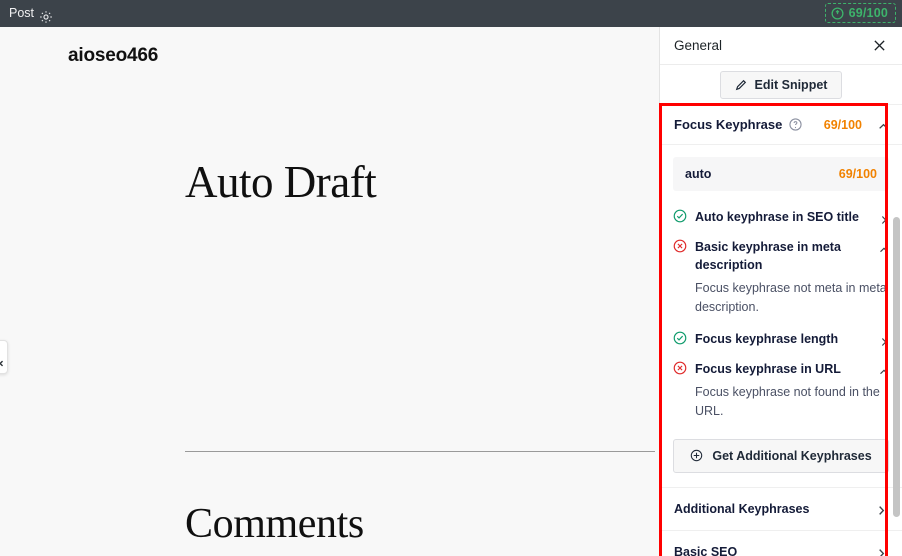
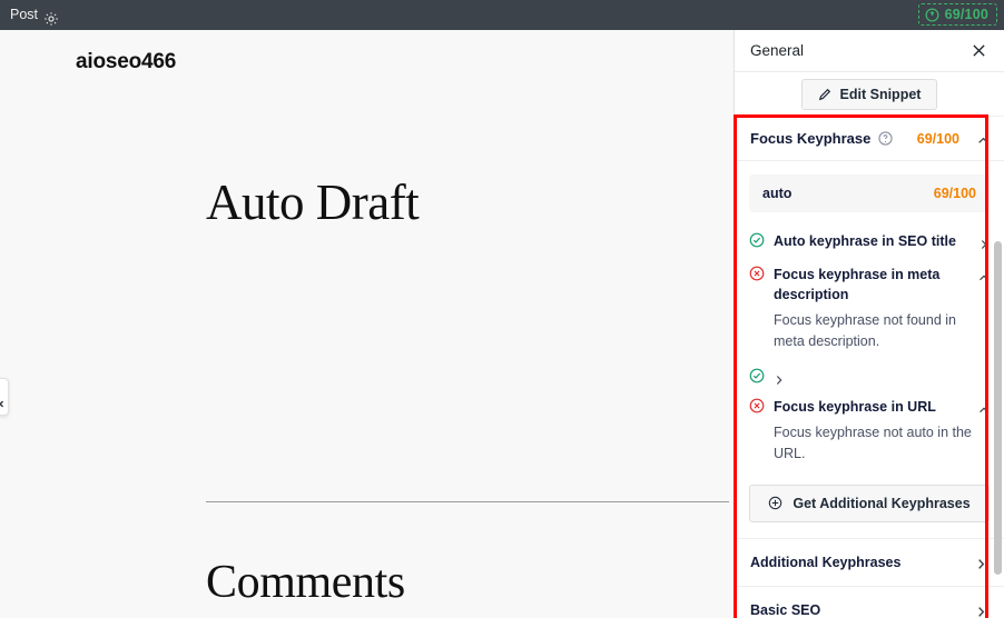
  Post
  69/100
  aioseo466
  Auto Draft
  Comments
  General
  Edit Snippet
  Focus Keyphrase
  69/100
  auto
  69/100
  Auto keyphrase in SEO title
- Basic keyphrase in meta description
+ Focus keyphrase in meta description
- Focus keyphrase not meta in meta description.
+ Focus keyphrase not found in meta description.
- Focus keyphrase length
  Focus keyphrase in URL
- Focus keyphrase not found in the URL.
+ Focus keyphrase not auto in the URL.
  Get Additional Keyphrases
  Additional Keyphrases
  Basic SEO
